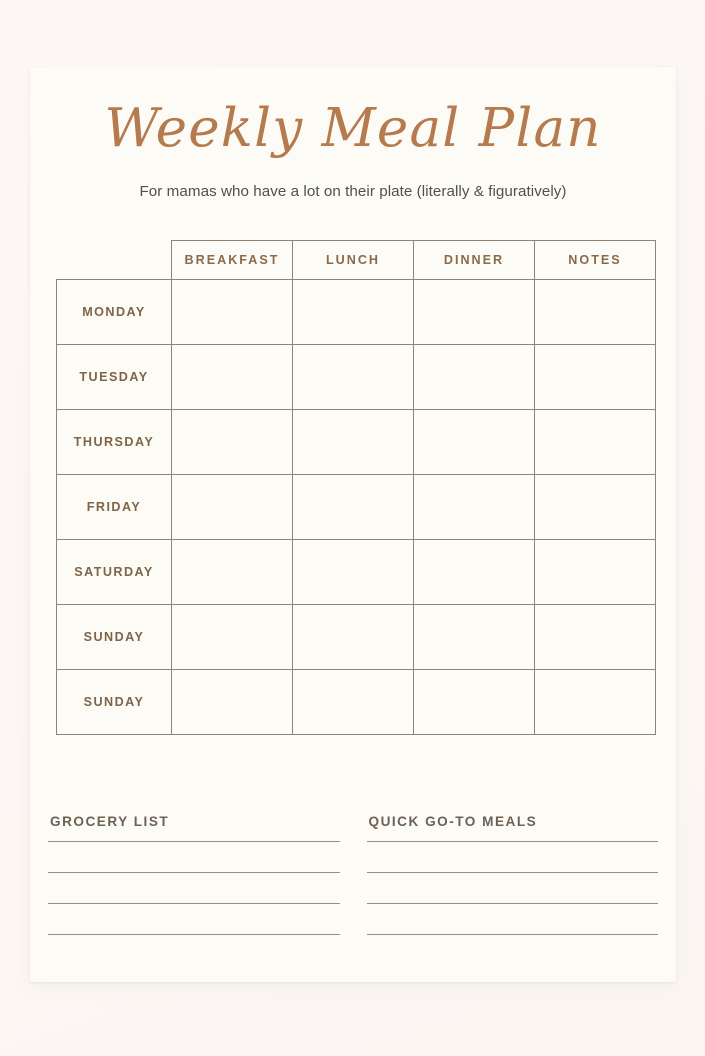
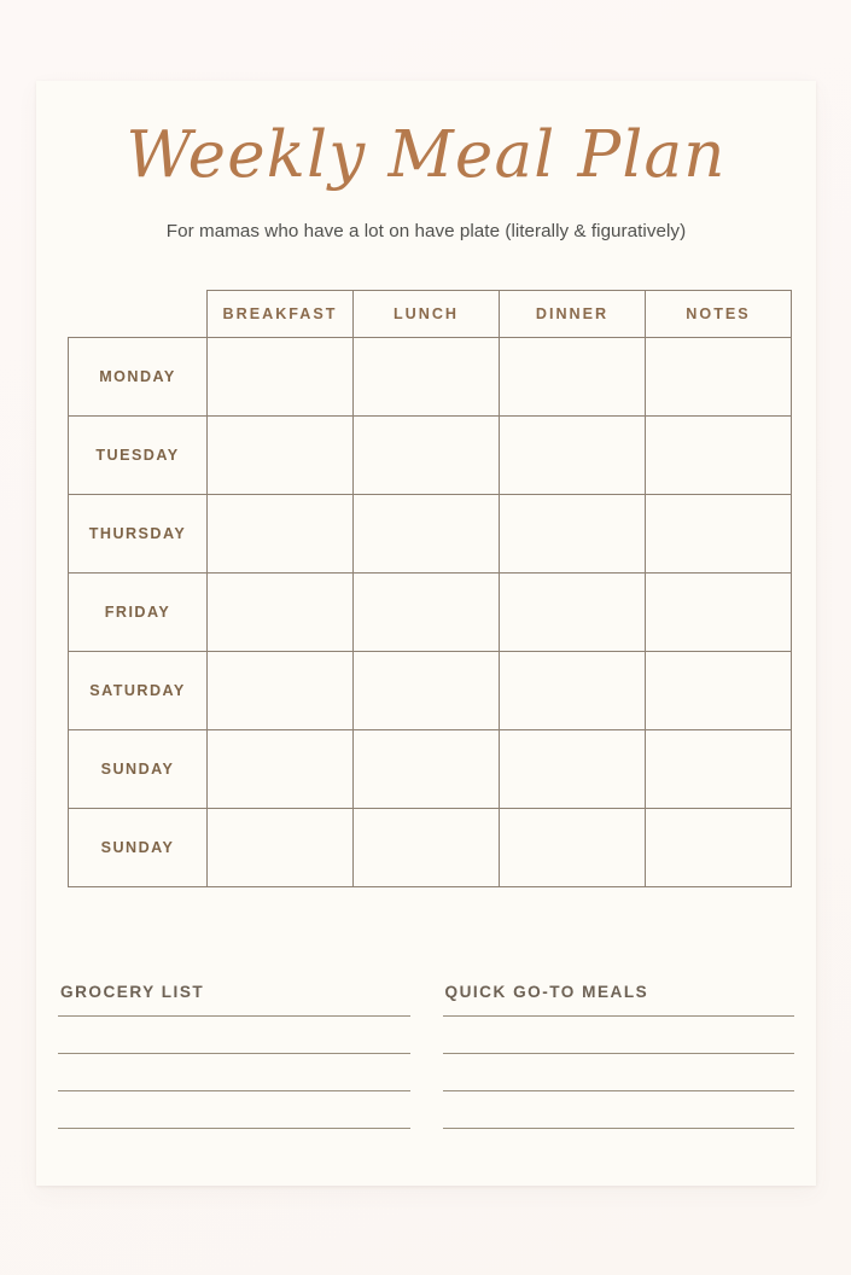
  Weekly Meal Plan
- For mamas who have a lot on their plate (literally & figuratively)
+ For mamas who have a lot on have plate (literally & figuratively)
  	BREAKFAST	LUNCH	DINNER	NOTES
  MONDAY
  TUESDAY
  THURSDAY
  FRIDAY
  SATURDAY
  SUNDAY
  SUNDAY
  GROCERY LIST
  QUICK GO-TO MEALS
